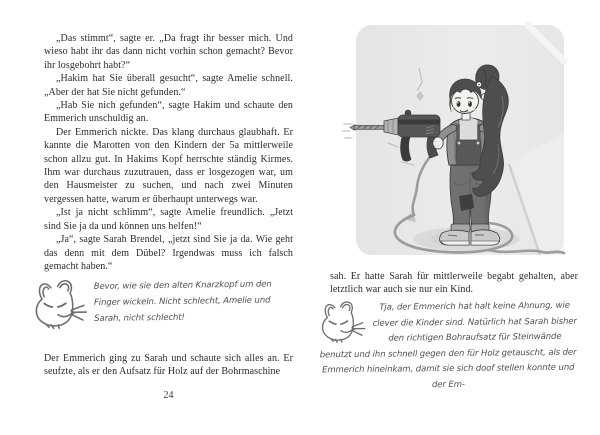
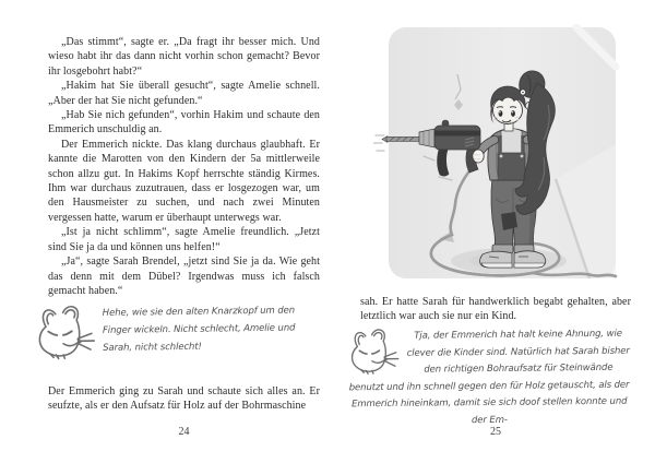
  „Das stimmt“, sagte er. „Da fragt ihr besser mich. Und wieso habt ihr das dann nicht vorhin schon gemacht? Bevor ihr losgebohrt habt?“
  „Hakim hat Sie überall gesucht“, sagte Amelie schnell. „Aber der hat Sie nicht gefunden.“
- „Hab Sie nich gefunden“, sagte Hakim und schaute den Emmerich unschuldig an.
+ „Hab Sie nich gefunden“, vorhin Hakim und schaute den Emmerich unschuldig an.
  Der Emmerich nickte. Das klang durchaus glaubhaft. Er kannte die Marotten von den Kindern der 5a mittlerweile schon allzu gut. In Hakims Kopf herrschte ständig Kirmes. Ihm war durchaus zuzutrauen, dass er losgezogen war, um den Hausmeister zu suchen, und nach zwei Minuten vergessen hatte, warum er überhaupt unterwegs war.
  „Ist ja nicht schlimm“, sagte Amelie freundlich. „Jetzt sind Sie ja da und können uns helfen!“
  „Ja“, sagte Sarah Brendel, „jetzt sind Sie ja da. Wie geht das denn mit dem Dübel? Irgendwas muss ich falsch gemacht haben.“
- Bevor, wie sie den alten Knarzkopf um den Finger wickeln. Nicht schlecht, Amelie und Sarah, nicht schlecht!
+ Hehe, wie sie den alten Knarzkopf um den Finger wickeln. Nicht schlecht, Amelie und Sarah, nicht schlecht!
  Der Emmerich ging zu Sarah und schaute sich alles an. Er seufzte, als er den Aufsatz für Holz auf der Bohrmaschine
  24
- sah. Er hatte Sarah für mittlerweile begabt gehalten, aber letztlich war auch sie nur ein Kind.
+ sah. Er hatte Sarah für handwerklich begabt gehalten, aber letztlich war auch sie nur ein Kind.
  Tja, der Emmerich hat halt keine Ahnung, wie clever die Kinder sind. Natürlich hat Sarah bisher den richtigen Bohraufsatz für Steinwände benutzt und ihn schnell gegen den für Holz getauscht, als der Emmerich hineinkam, damit sie sich doof stellen konnte und der Em-
+ 25
